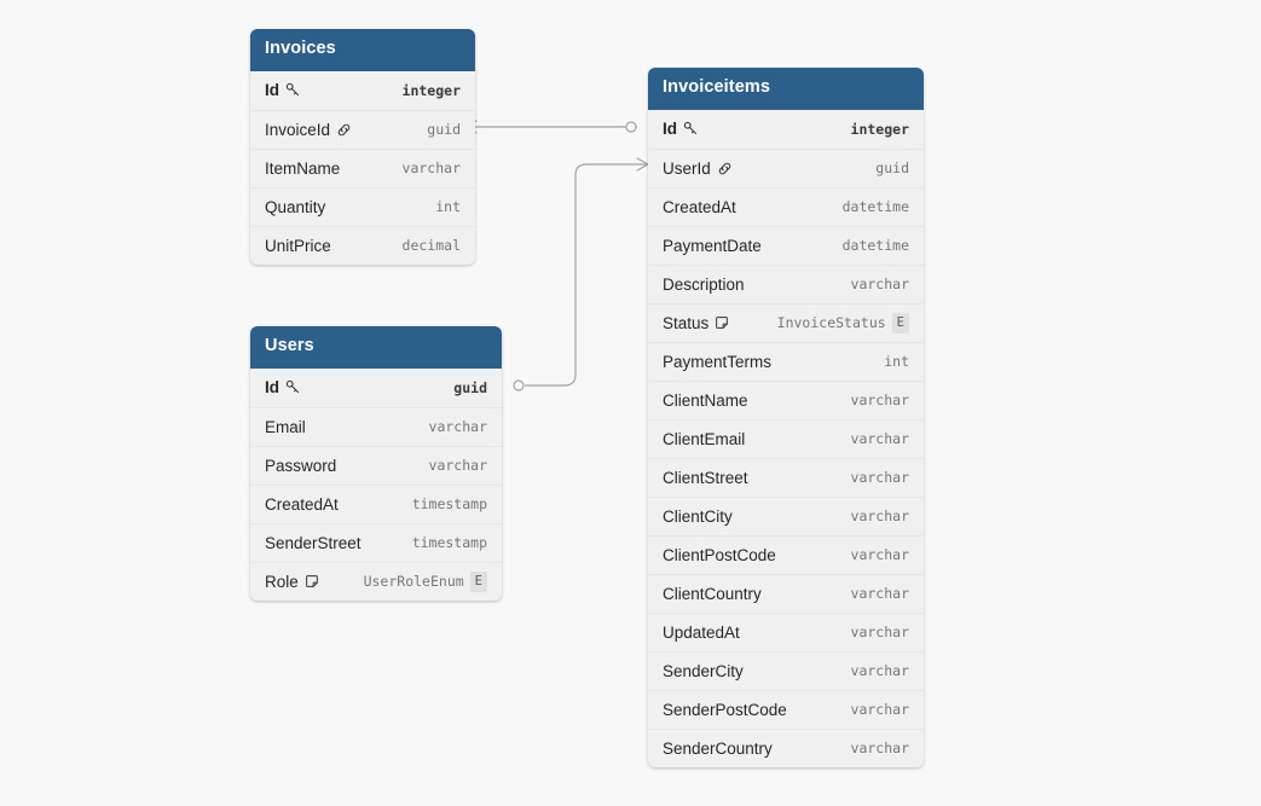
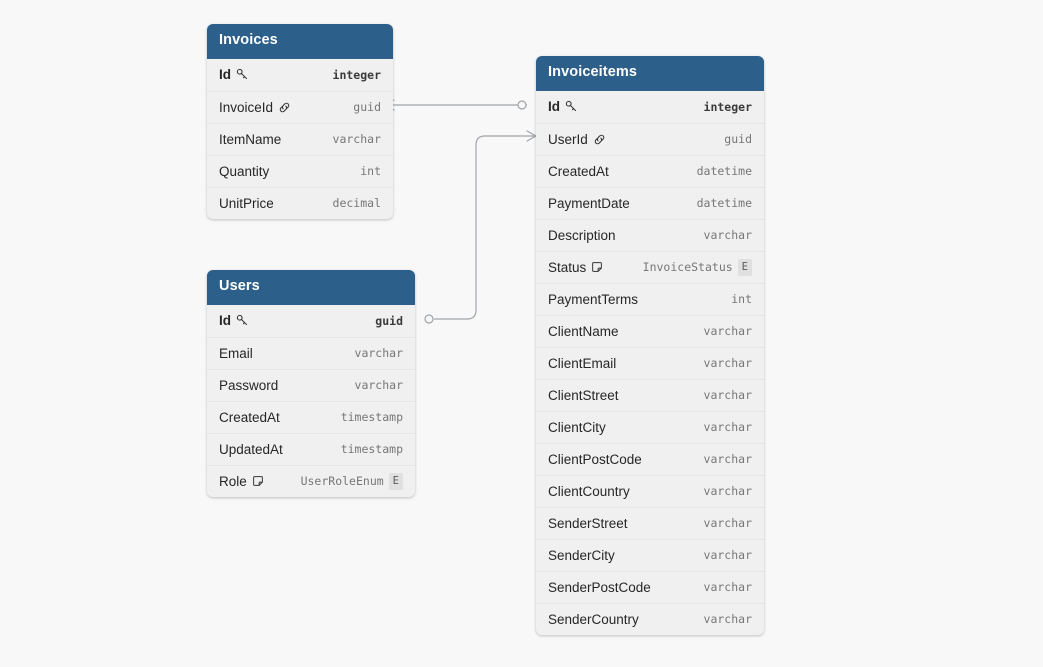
  Invoices
  Id
  integer
  InvoiceId
  guid
  ItemName
  varchar
  Quantity
  int
  UnitPrice
  decimal
  Users
  Id
  guid
  Email
  varchar
  Password
  varchar
  CreatedAt
  timestamp
- SenderStreet
+ UpdatedAt
  timestamp
  Role
  UserRoleEnum
  E
  Invoiceitems
  Id
  integer
  UserId
  guid
  CreatedAt
  datetime
  PaymentDate
  datetime
  Description
  varchar
  Status
  InvoiceStatus
  E
  PaymentTerms
  int
  ClientName
  varchar
  ClientEmail
  varchar
  ClientStreet
  varchar
  ClientCity
  varchar
  ClientPostCode
  varchar
  ClientCountry
  varchar
- UpdatedAt
+ SenderStreet
  varchar
  SenderCity
  varchar
  SenderPostCode
  varchar
  SenderCountry
  varchar
